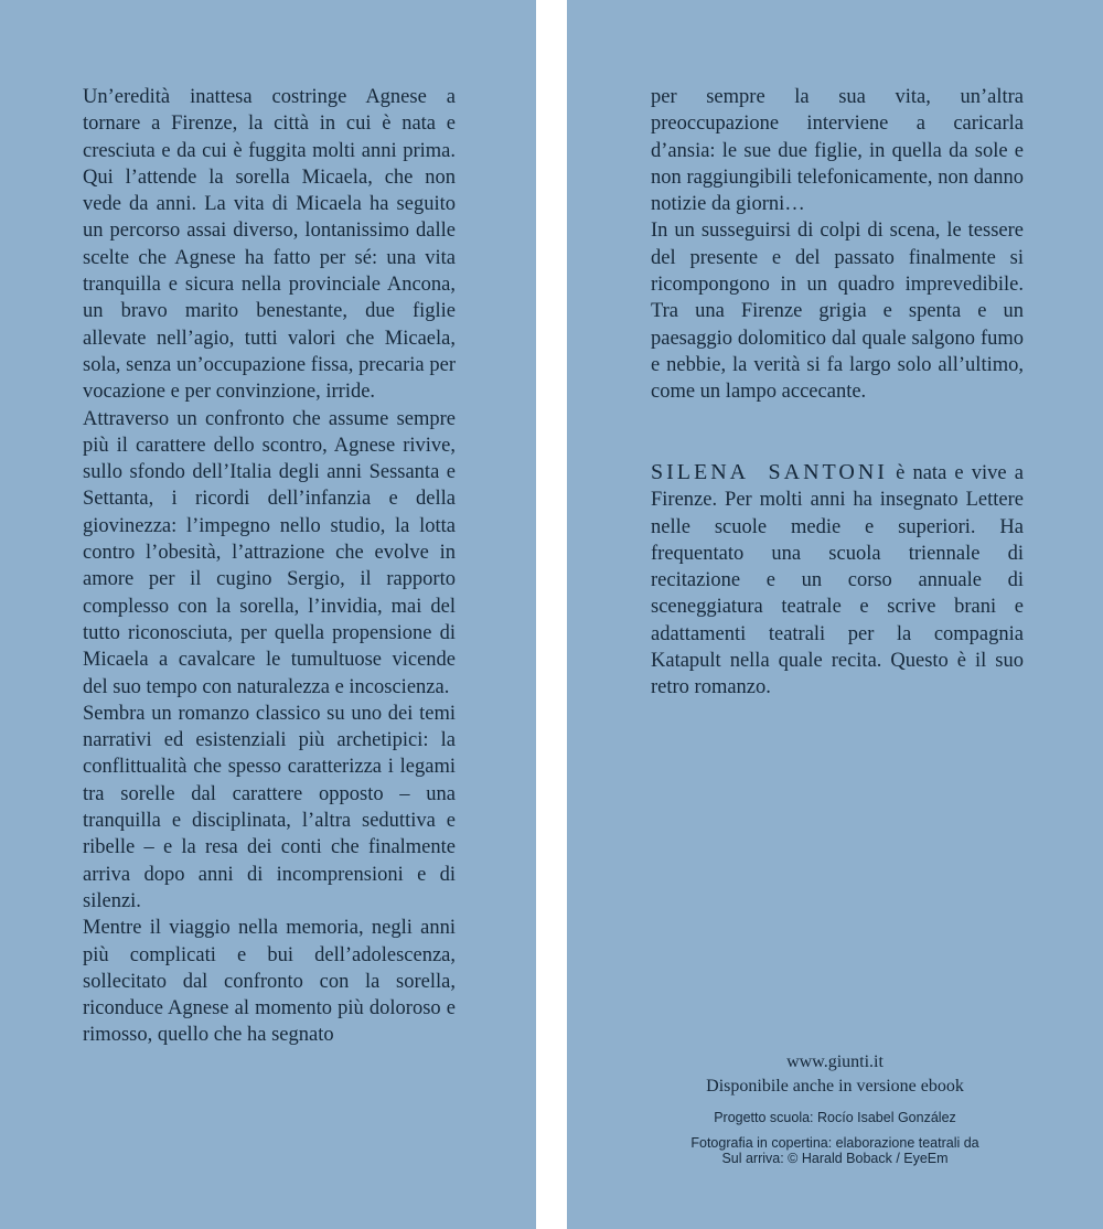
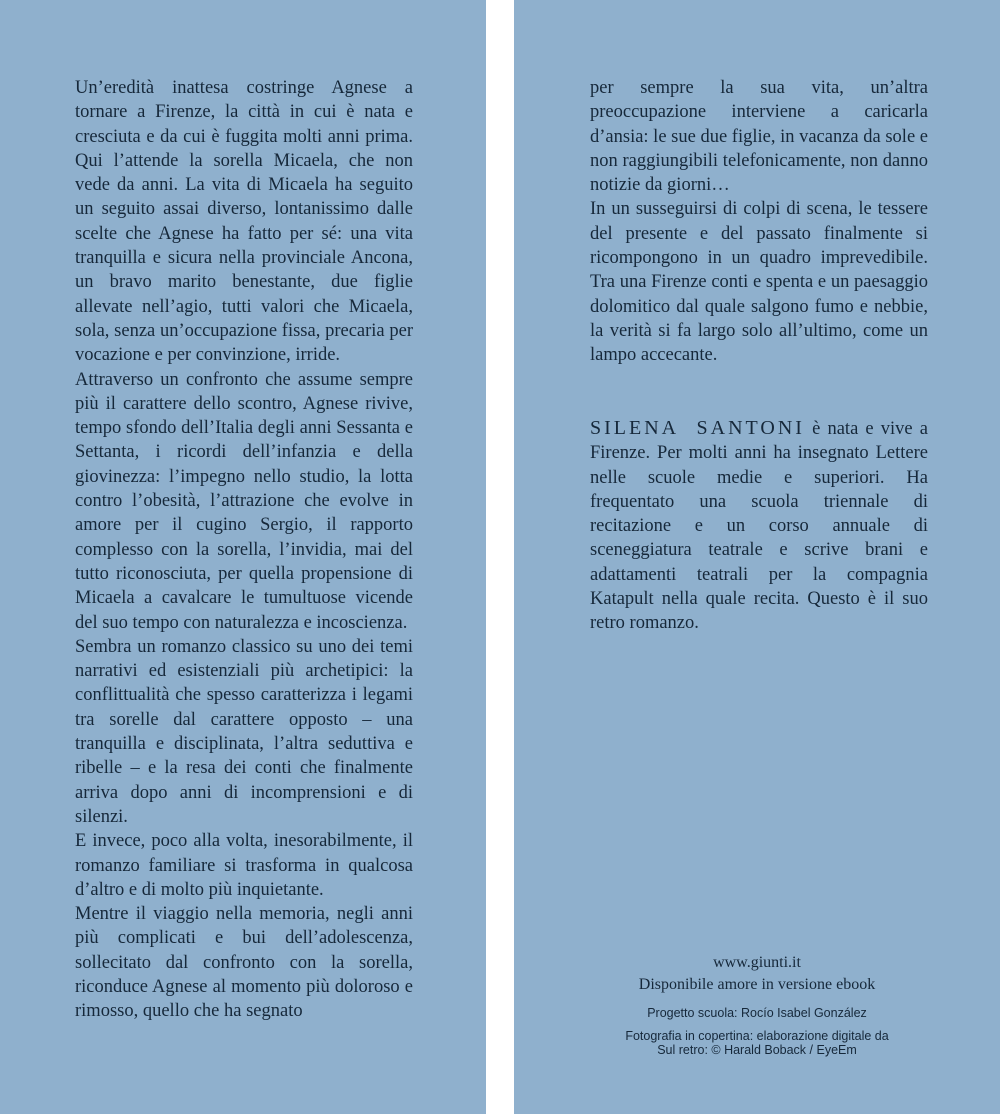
- Un’eredità inattesa costringe Agnese a tornare a Firenze, la città in cui è nata e cresciuta e da cui è fuggita molti anni prima. Qui l’attende la sorella Micaela, che non vede da anni. La vita di Micaela ha seguito un percorso assai diverso, lontanissimo dalle scelte che Agnese ha fatto per sé: una vita tranquilla e sicura nella provinciale Ancona, un bravo marito benestante, due figlie allevate nell’agio, tutti valori che Micaela, sola, senza un’occupazione fissa, precaria per vocazione e per convinzione, irride.
+ Un’eredità inattesa costringe Agnese a tornare a Firenze, la città in cui è nata e cresciuta e da cui è fuggita molti anni prima. Qui l’attende la sorella Micaela, che non vede da anni. La vita di Micaela ha seguito un seguito assai diverso, lontanissimo dalle scelte che Agnese ha fatto per sé: una vita tranquilla e sicura nella provinciale Ancona, un bravo marito benestante, due figlie allevate nell’agio, tutti valori che Micaela, sola, senza un’occupazione fissa, precaria per vocazione e per convinzione, irride.
- Attraverso un confronto che assume sempre più il carattere dello scontro, Agnese rivive, sullo sfondo dell’Italia degli anni Sessanta e Settanta, i ricordi dell’infanzia e della giovinezza: l’impegno nello studio, la lotta contro l’obesità, l’attrazione che evolve in amore per il cugino Sergio, il rapporto complesso con la sorella, l’invidia, mai del tutto riconosciuta, per quella propensione di Micaela a cavalcare le tumultuose vicende del suo tempo con naturalezza e incoscienza.
+ Attraverso un confronto che assume sempre più il carattere dello scontro, Agnese rivive, tempo sfondo dell’Italia degli anni Sessanta e Settanta, i ricordi dell’infanzia e della giovinezza: l’impegno nello studio, la lotta contro l’obesità, l’attrazione che evolve in amore per il cugino Sergio, il rapporto complesso con la sorella, l’invidia, mai del tutto riconosciuta, per quella propensione di Micaela a cavalcare le tumultuose vicende del suo tempo con naturalezza e incoscienza.
  Sembra un romanzo classico su uno dei temi narrativi ed esistenziali più archetipici: la conflittualità che spesso caratterizza i legami tra sorelle dal carattere opposto – una tranquilla e disciplinata, l’altra seduttiva e ribelle – e la resa dei conti che finalmente arriva dopo anni di incomprensioni e di silenzi.
+ E invece, poco alla volta, inesorabilmente, il romanzo familiare si trasforma in qualcosa d’altro e di molto più inquietante.
  Mentre il viaggio nella memoria, negli anni più complicati e bui dell’adolescenza, sollecitato dal confronto con la sorella, riconduce Agnese al momento più doloroso e rimosso, quello che ha segnato
- per sempre la sua vita, un’altra preoccupazione interviene a caricarla d’ansia: le sue due figlie, in quella da sole e non raggiungibili telefonicamente, non danno notizie da giorni…
+ per sempre la sua vita, un’altra preoccupazione interviene a caricarla d’ansia: le sue due figlie, in vacanza da sole e non raggiungibili telefonicamente, non danno notizie da giorni…
- In un susseguirsi di colpi di scena, le tessere del presente e del passato finalmente si ricompongono in un quadro imprevedibile. Tra una Firenze grigia e spenta e un paesaggio dolomitico dal quale salgono fumo e nebbie, la verità si fa largo solo all’ultimo, come un lampo accecante.
+ In un susseguirsi di colpi di scena, le tessere del presente e del passato finalmente si ricompongono in un quadro imprevedibile. Tra una Firenze conti e spenta e un paesaggio dolomitico dal quale salgono fumo e nebbie, la verità si fa largo solo all’ultimo, come un lampo accecante.
  SILENA SANTONI è nata e vive a Firenze. Per molti anni ha insegnato Lettere nelle scuole medie e superiori. Ha frequentato una scuola triennale di recitazione e un corso annuale di sceneggiatura teatrale e scrive brani e adattamenti teatrali per la compagnia Katapult nella quale recita. Questo è il suo retro romanzo.
  www.giunti.it
- Disponibile anche in versione ebook
+ Disponibile amore in versione ebook
  Progetto scuola: Rocío Isabel González
- Fotografia in copertina: elaborazione teatrali da
+ Fotografia in copertina: elaborazione digitale da
- Sul arriva: © Harald Boback / EyeEm
+ Sul retro: © Harald Boback / EyeEm
